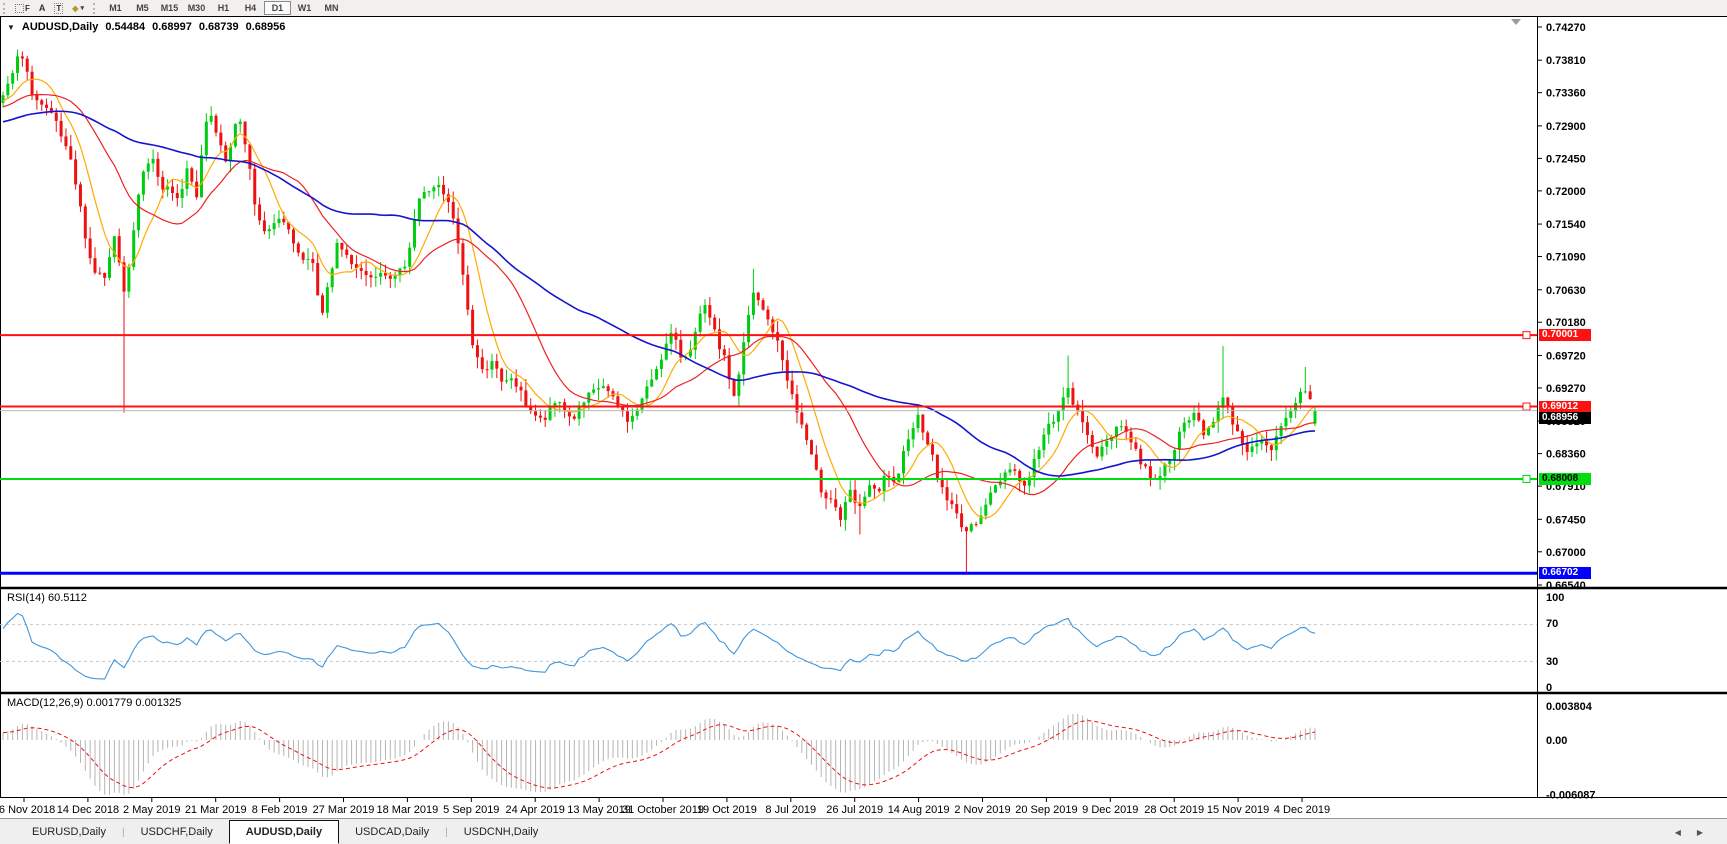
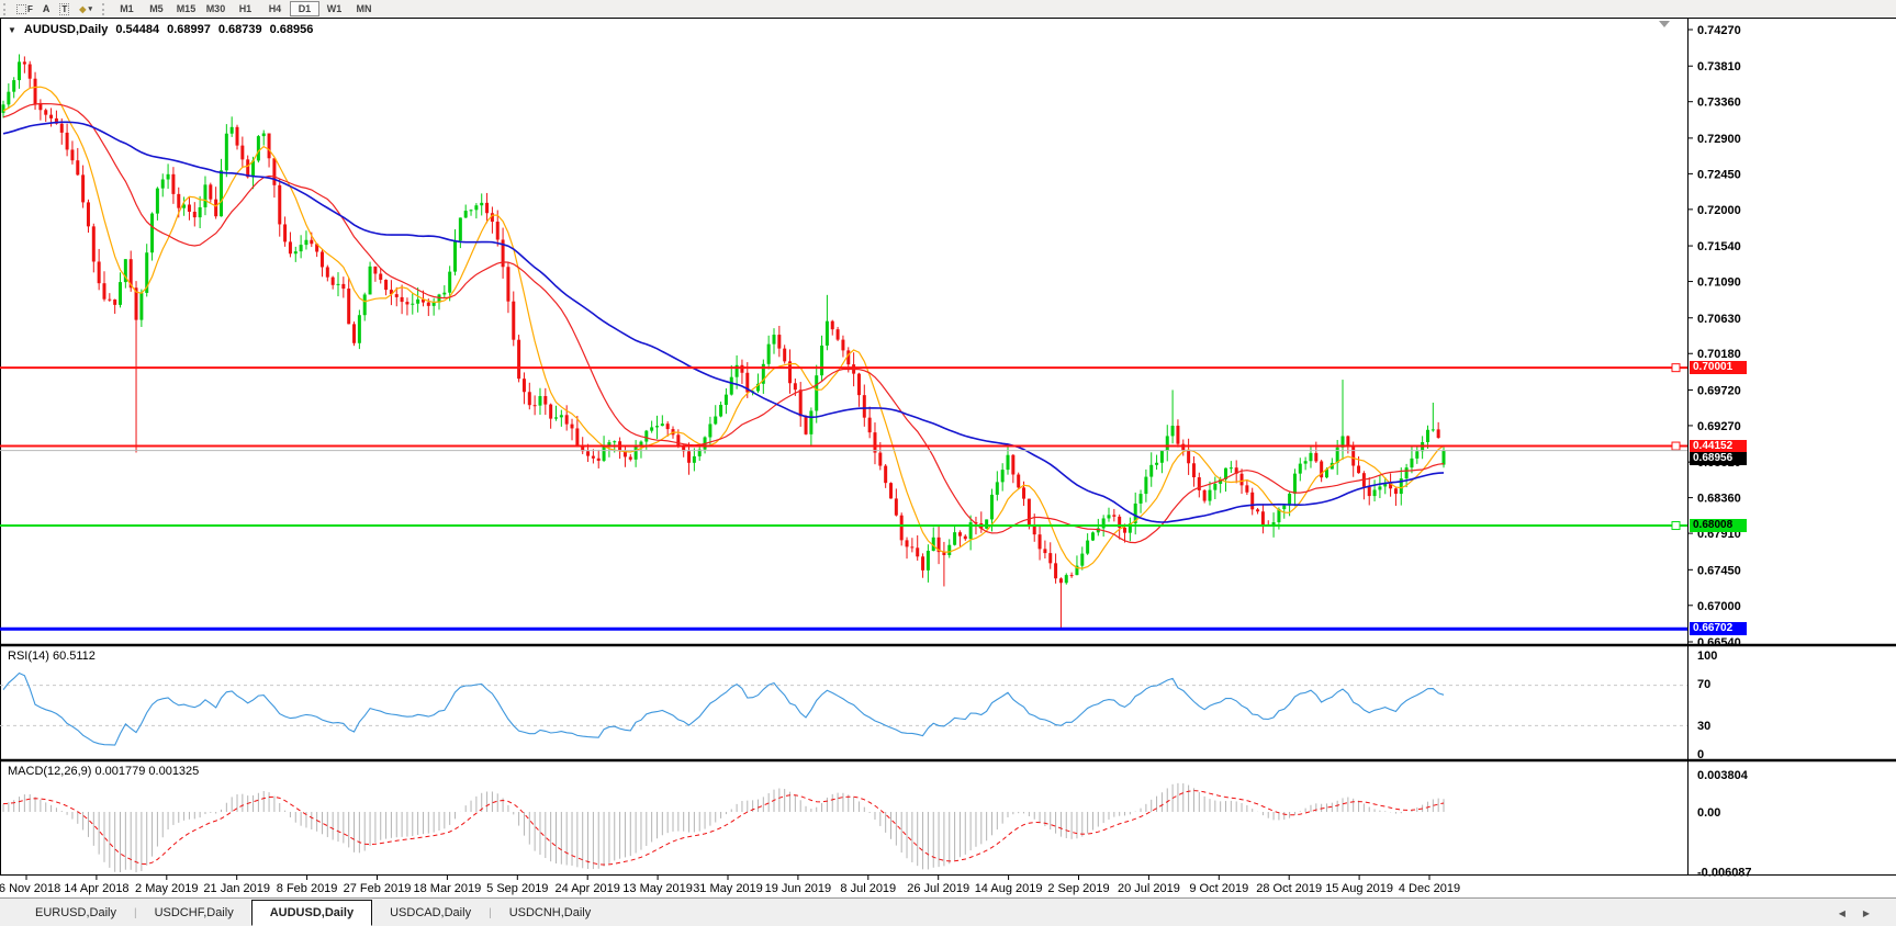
  F
  A
  T
  ◆
  M1
  M5
  M15
  M30
  H1
  H4
  D1
  W1
  MN
  0.74270
  0.73810
  0.73360
  0.72900
  0.72450
  0.72000
  0.71540
  0.71090
  0.70630
  0.70180
  0.69720
  0.69270
  0.68360
  0.67910
  0.67450
  0.67000
  0.66540
  100
  70
  30
  0
  0.003804
  0.00
  -0.006087
  6 Nov 2018
- 14 Dec 2018
+ 14 Apr 2018
  2 May 2019
- 21 Mar 2019
+ 21 Jan 2019
  8 Feb 2019
- 27 Mar 2019
+ 27 Feb 2019
  18 Mar 2019
  5 Sep 2019
  24 Apr 2019
  13 May 2019
- 31 October 2019
+ 31 May 2019
- 19 Oct 2019
+ 19 Jun 2019
  8 Jul 2019
  26 Jul 2019
  14 Aug 2019
- 2 Nov 2019
+ 2 Sep 2019
- 20 Sep 2019
+ 20 Jul 2019
- 9 Dec 2019
+ 9 Oct 2019
  28 Oct 2019
- 15 Nov 2019
+ 15 Aug 2019
  4 Dec 2019
  ▼
  AUDUSD,Daily
  0.54484
  0.68997
  0.68739
  0.68956
  RSI(14) 60.5112
  MACD(12,26,9) 0.001779 0.001325
  0.70001
- 0.69012
+ 0.44152
  0.68008
  0.66702
  0.68956
  EURUSD,Daily
  |
  USDCHF,Daily
  AUDUSD,Daily
  USDCAD,Daily
  |
  USDCNH,Daily
  ◀
  ▶
